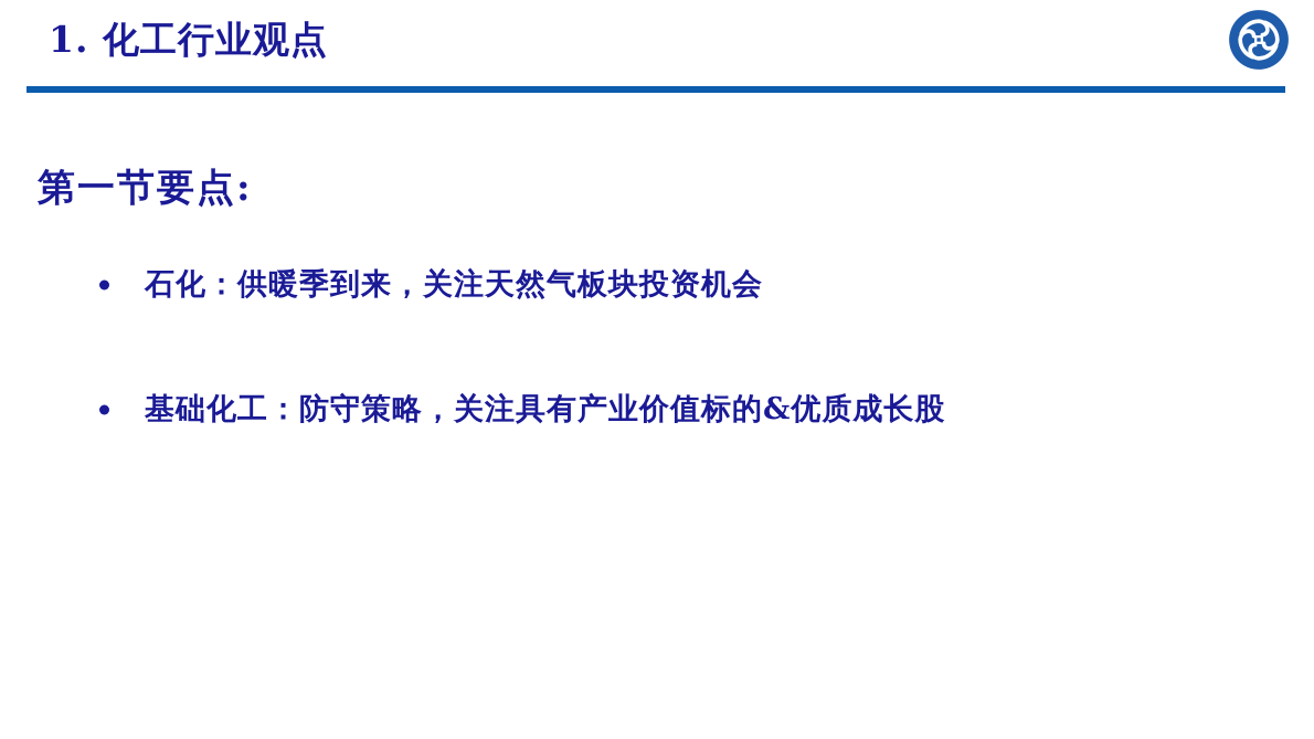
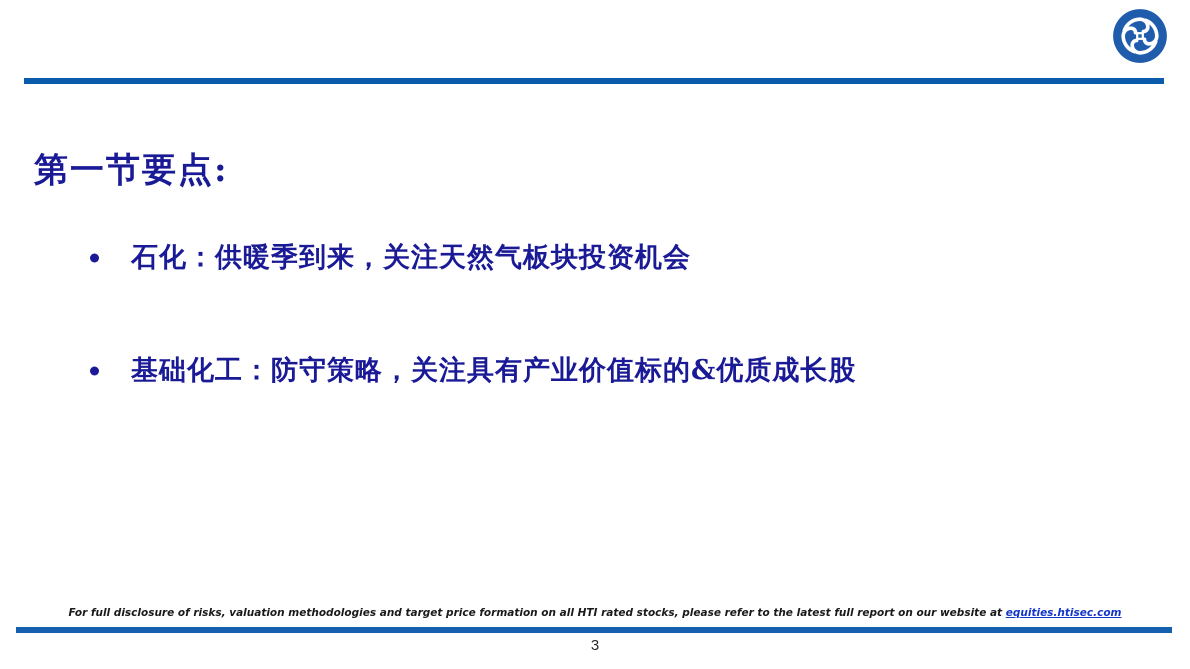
- 1. 化工行业观点
  第一节要点:
  石化：供暖季到来，关注天然气板块投资机会
  基础化工：防守策略，关注具有产业价值标的&优质成长股
+ For full disclosure of risks, valuation methodologies and target price formation on all HTI rated stocks, please refer to the latest full report on our website at equities.htisec.com
+ 3
